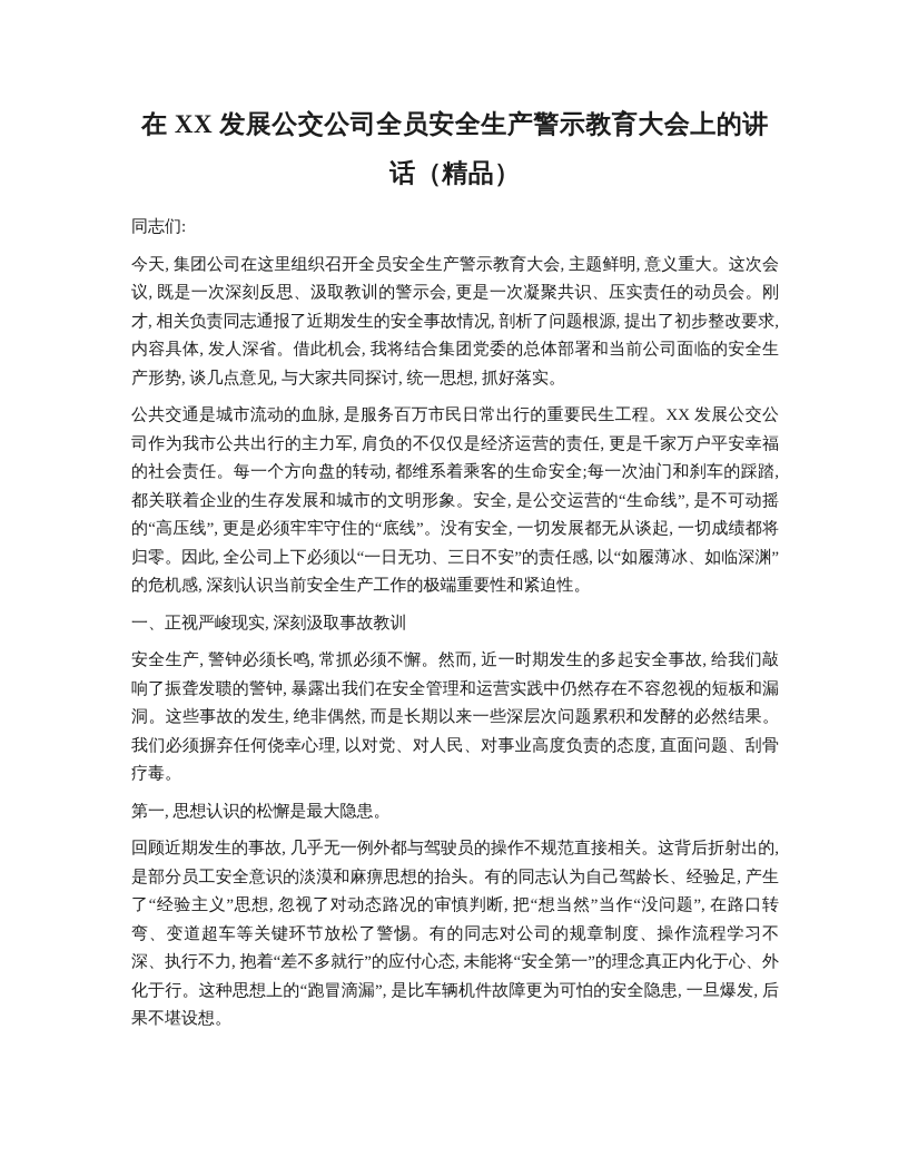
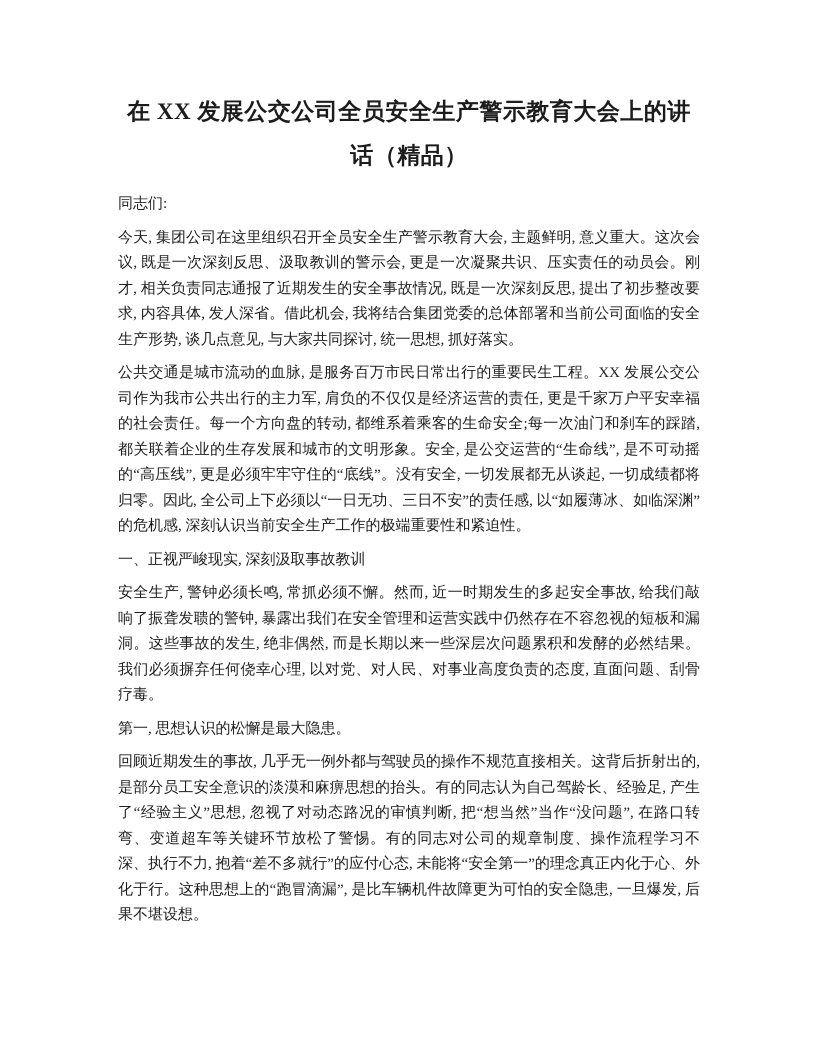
  在 XX 发展公交公司全员安全生产警示教育大会上的讲话（精品）
  同志们:
- 今天, 集团公司在这里组织召开全员安全生产警示教育大会, 主题鲜明, 意义重大。这次会议, 既是一次深刻反思、汲取教训的警示会, 更是一次凝聚共识、压实责任的动员会。刚才, 相关负责同志通报了近期发生的安全事故情况, 剖析了问题根源, 提出了初步整改要求, 内容具体, 发人深省。借此机会, 我将结合集团党委的总体部署和当前公司面临的安全生产形势, 谈几点意见, 与大家共同探讨, 统一思想, 抓好落实。
+ 今天, 集团公司在这里组织召开全员安全生产警示教育大会, 主题鲜明, 意义重大。这次会议, 既是一次深刻反思、汲取教训的警示会, 更是一次凝聚共识、压实责任的动员会。刚才, 相关负责同志通报了近期发生的安全事故情况, 既是一次深刻反思, 提出了初步整改要求, 内容具体, 发人深省。借此机会, 我将结合集团党委的总体部署和当前公司面临的安全生产形势, 谈几点意见, 与大家共同探讨, 统一思想, 抓好落实。
  公共交通是城市流动的血脉, 是服务百万市民日常出行的重要民生工程。XX 发展公交公司作为我市公共出行的主力军, 肩负的不仅仅是经济运营的责任, 更是千家万户平安幸福的社会责任。每一个方向盘的转动, 都维系着乘客的生命安全;每一次油门和刹车的踩踏, 都关联着企业的生存发展和城市的文明形象。安全, 是公交运营的“生命线”, 是不可动摇的“高压线”, 更是必须牢牢守住的“底线”。没有安全, 一切发展都无从谈起, 一切成绩都将归零。因此, 全公司上下必须以“一日无功、三日不安”的责任感, 以“如履薄冰、如临深渊”的危机感, 深刻认识当前安全生产工作的极端重要性和紧迫性。
  一、正视严峻现实, 深刻汲取事故教训
  安全生产, 警钟必须长鸣, 常抓必须不懈。然而, 近一时期发生的多起安全事故, 给我们敲响了振聋发聩的警钟, 暴露出我们在安全管理和运营实践中仍然存在不容忽视的短板和漏洞。这些事故的发生, 绝非偶然, 而是长期以来一些深层次问题累积和发酵的必然结果。我们必须摒弃任何侥幸心理, 以对党、对人民、对事业高度负责的态度, 直面问题、刮骨疗毒。
  第一, 思想认识的松懈是最大隐患。
  回顾近期发生的事故, 几乎无一例外都与驾驶员的操作不规范直接相关。这背后折射出的, 是部分员工安全意识的淡漠和麻痹思想的抬头。有的同志认为自己驾龄长、经验足, 产生了“经验主义”思想, 忽视了对动态路况的审慎判断, 把“想当然”当作“没问题”, 在路口转弯、变道超车等关键环节放松了警惕。有的同志对公司的规章制度、操作流程学习不深、执行不力, 抱着“差不多就行”的应付心态, 未能将“安全第一”的理念真正内化于心、外化于行。这种思想上的“跑冒滴漏”, 是比车辆机件故障更为可怕的安全隐患, 一旦爆发, 后果不堪设想。
